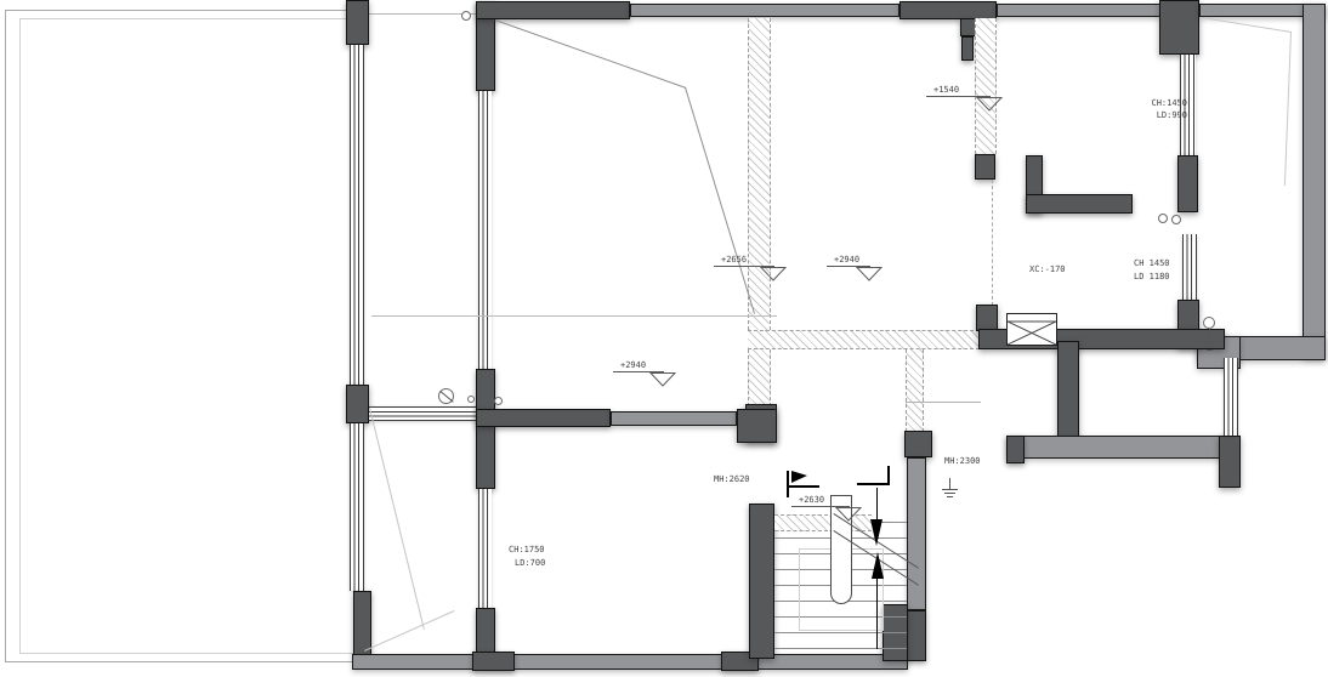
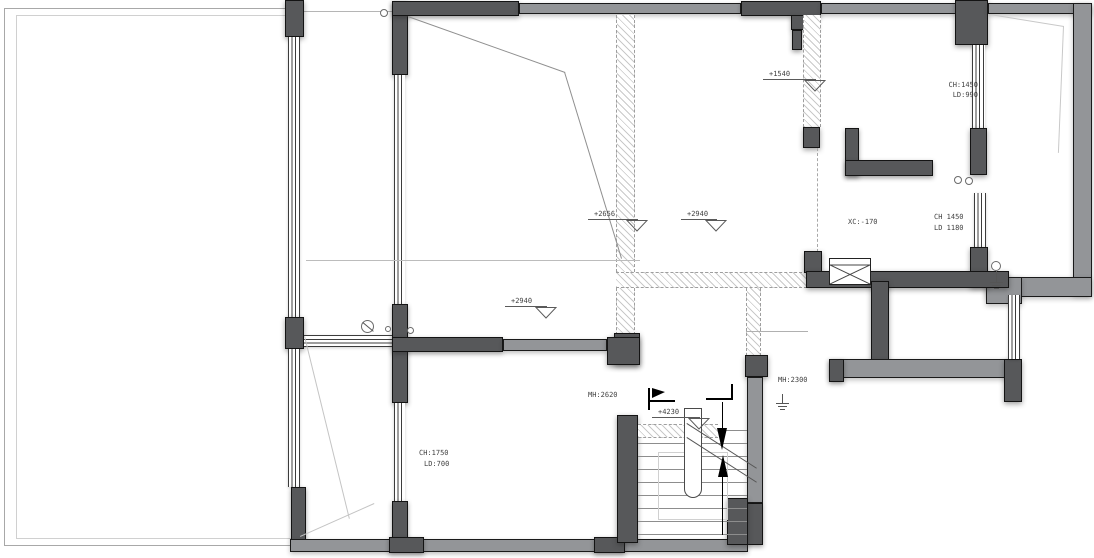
  +1540
  +2656
  +2940
  +2940
- +2630
+ +4230
  CH:1450
  LD:990
  XC:-170
  CH 1450
  LD 1180
  MH:2300
  MH:2620
  CH:1750
  LD:700
